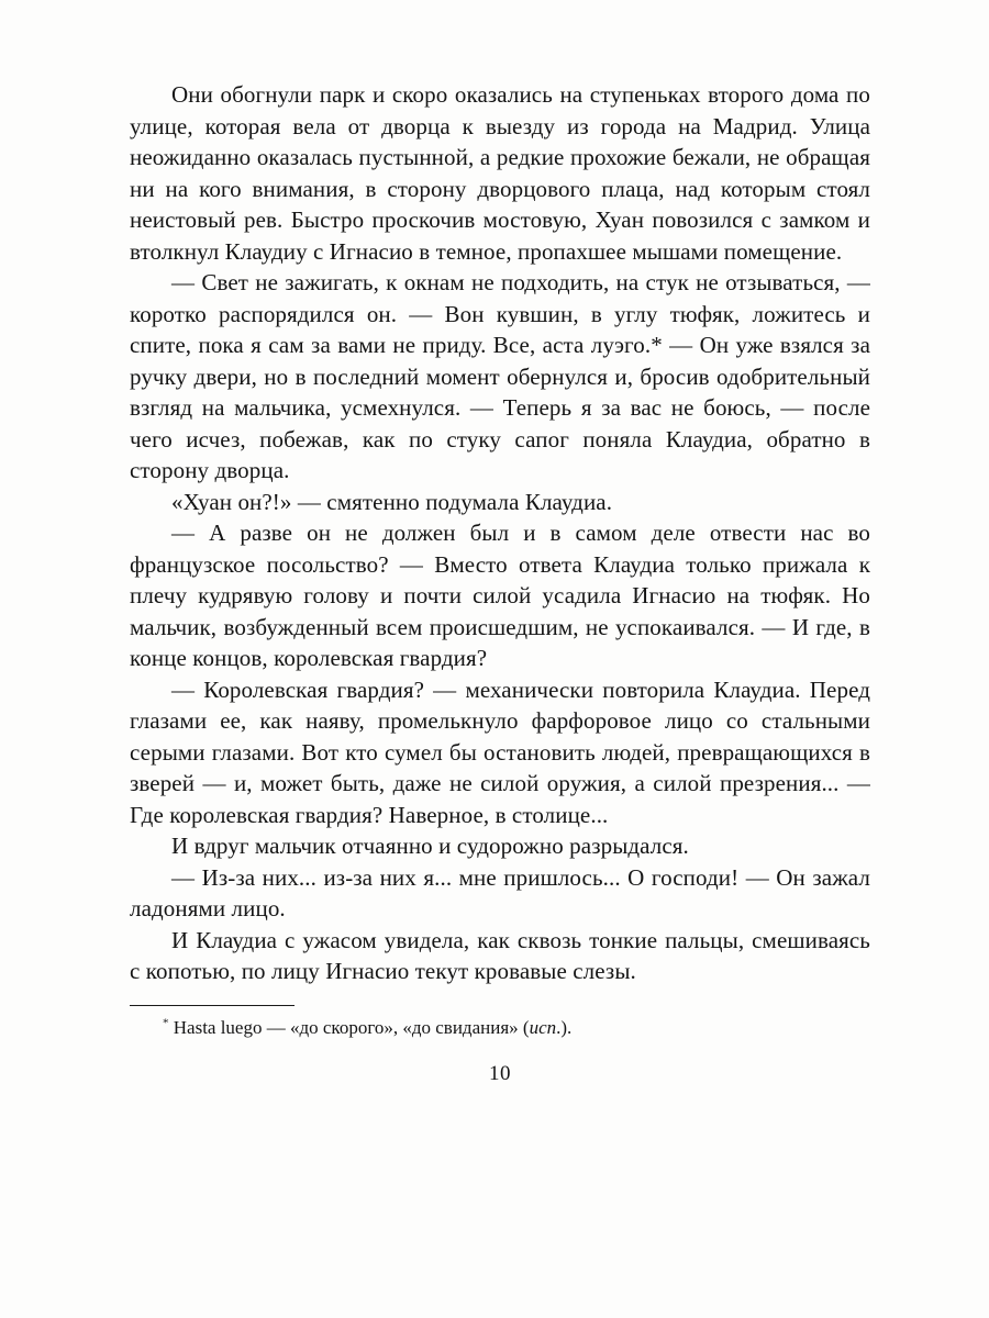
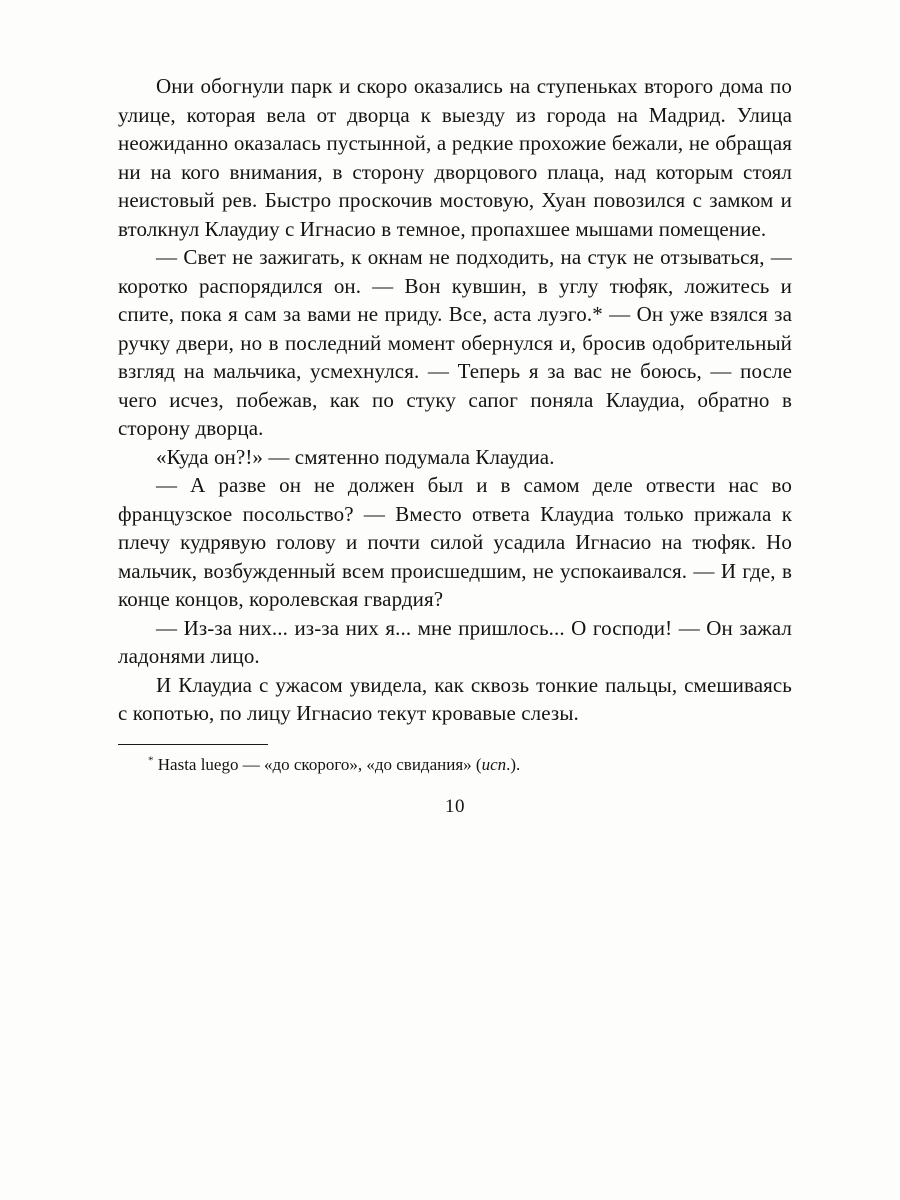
  Они обогнули парк и скоро оказались на ступеньках второго дома по улице, которая вела от дворца к выезду из города на Мадрид. Улица неожиданно оказалась пустынной, а редкие прохожие бежали, не обращая ни на кого внимания, в сторону дворцового плаца, над которым стоял неистовый рев. Быстро проскочив мостовую, Хуан повозился с замком и втолкнул Клаудиу с Игнасио в темное, пропахшее мышами помещение.
  — Свет не зажигать, к окнам не подходить, на стук не отзываться, — коротко распорядился он. — Вон кувшин, в углу тюфяк, ложитесь и спите, пока я сам за вами не приду. Все, аста луэго.* — Он уже взялся за ручку двери, но в последний момент обернулся и, бросив одобрительный взгляд на мальчика, усмехнулся. — Теперь я за вас не боюсь, — после чего исчез, побежав, как по стуку сапог поняла Клаудиа, обратно в сторону дворца.
- «Хуан он?!» — смятенно подумала Клаудиа.
+ «Куда он?!» — смятенно подумала Клаудиа.
  — А разве он не должен был и в самом деле отвести нас во французское посольство? — Вместо ответа Клаудиа только прижала к плечу кудрявую голову и почти силой усадила Игнасио на тюфяк. Но мальчик, возбужденный всем происшедшим, не успокаивался. — И где, в конце концов, королевская гвардия?
- — Королевская гвардия? — механически повторила Клаудиа. Перед глазами ее, как наяву, промелькнуло фарфоровое лицо со стальными серыми глазами. Вот кто сумел бы остановить людей, превращающихся в зверей — и, может быть, даже не силой оружия, а силой презрения... — Где королевская гвардия? Наверное, в столице...
- И вдруг мальчик отчаянно и судорожно разрыдался.
  — Из-за них... из-за них я... мне пришлось... О господи! — Он зажал ладонями лицо.
  И Клаудиа с ужасом увидела, как сквозь тонкие пальцы, смешиваясь с копотью, по лицу Игнасио текут кровавые слезы.
  * Hasta luego — «до скорого», «до свидания» (исп.).
  10
